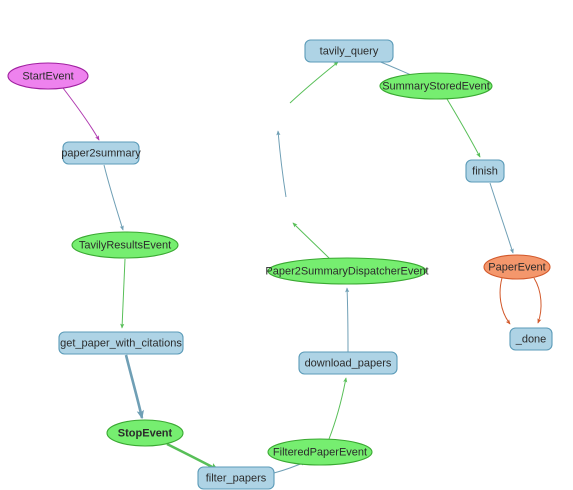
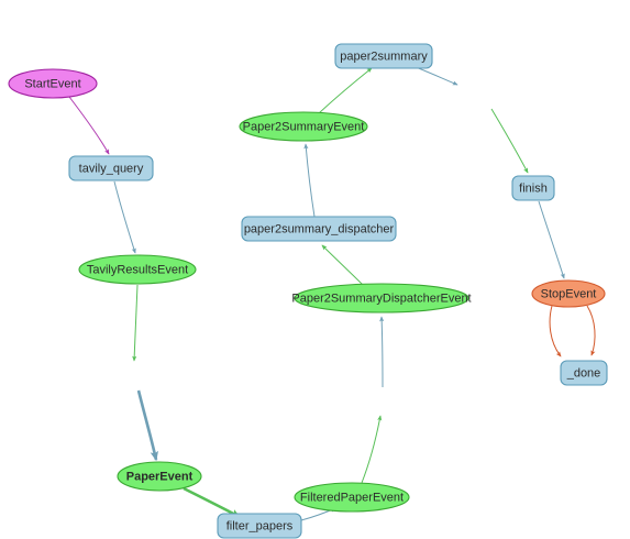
  StartEvent
- paper2summary
+ tavily_query
  TavilyResultsEvent
- get_paper_with_citations
- StopEvent
+ PaperEvent
  filter_papers
  FilteredPaperEvent
- download_papers
  Paper2SummaryDispatcherEvent
+ paper2summary_dispatcher
+ Paper2SummaryEvent
- tavily_query
+ paper2summary
- SummaryStoredEvent
  finish
- PaperEvent
+ StopEvent
  _done
